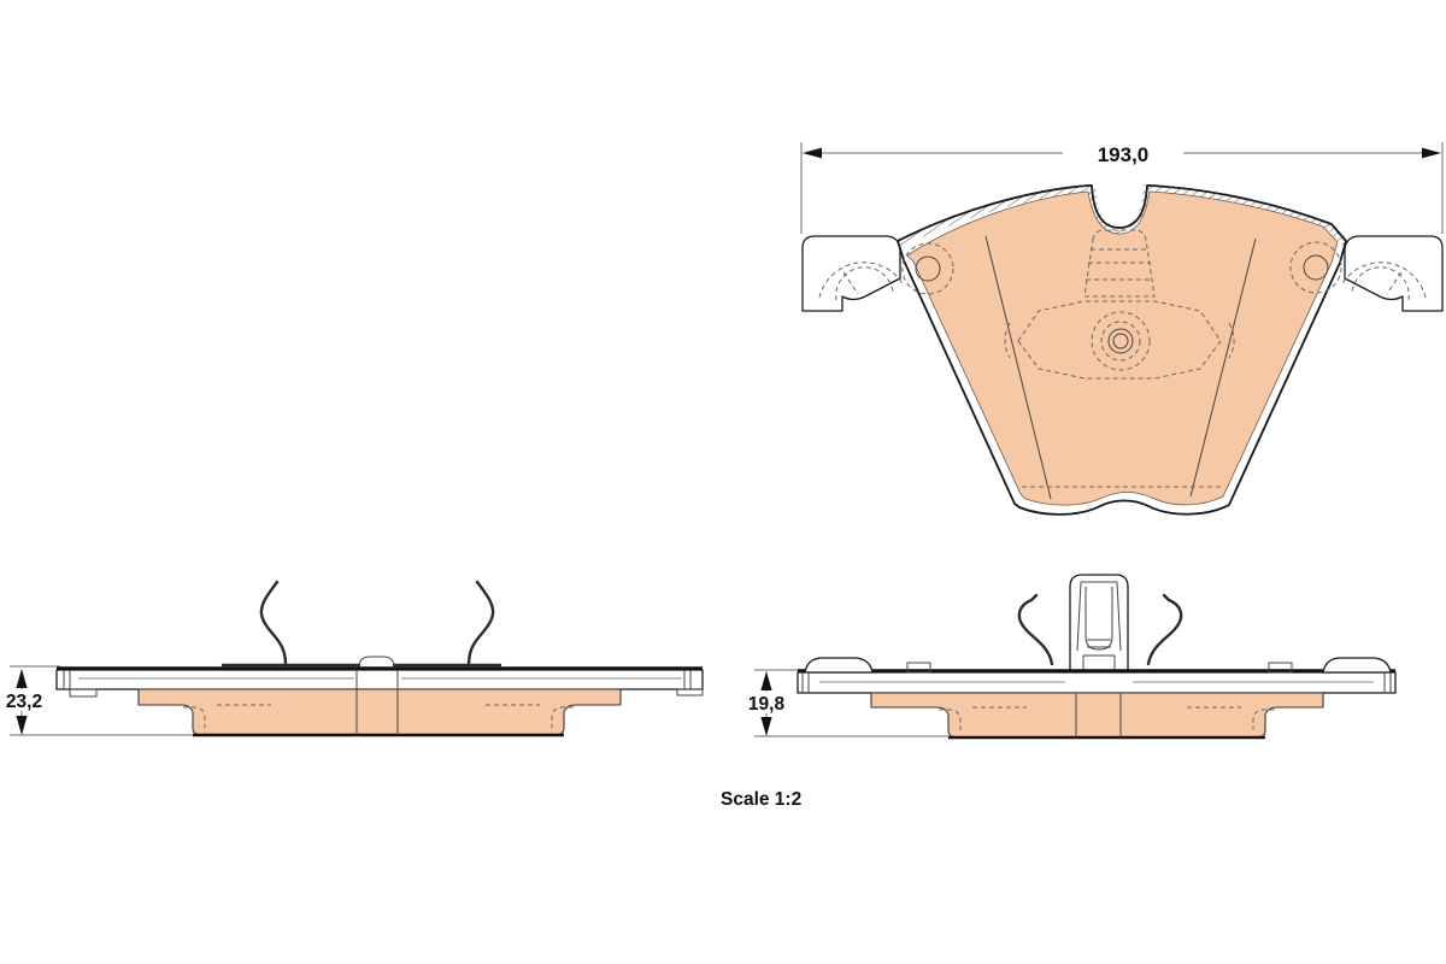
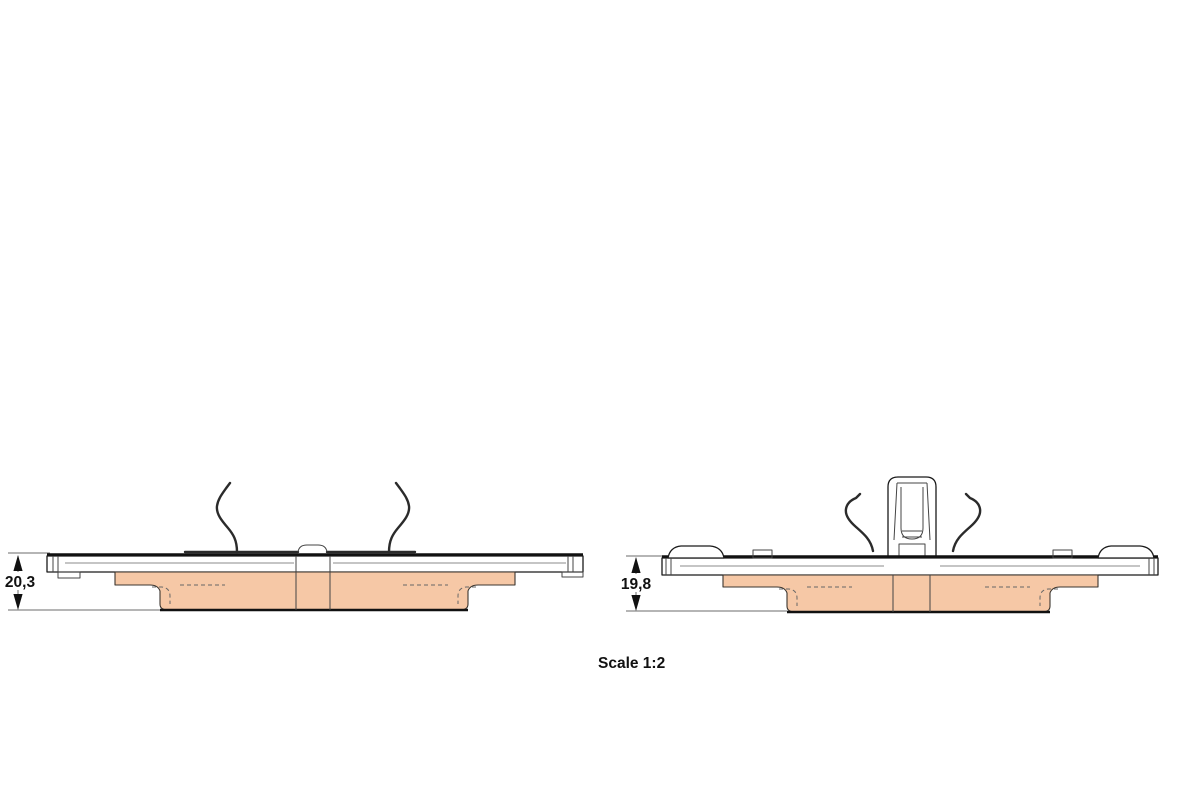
- 193,0
- 23,2
+ 20,3
  19,8
  Scale 1:2
